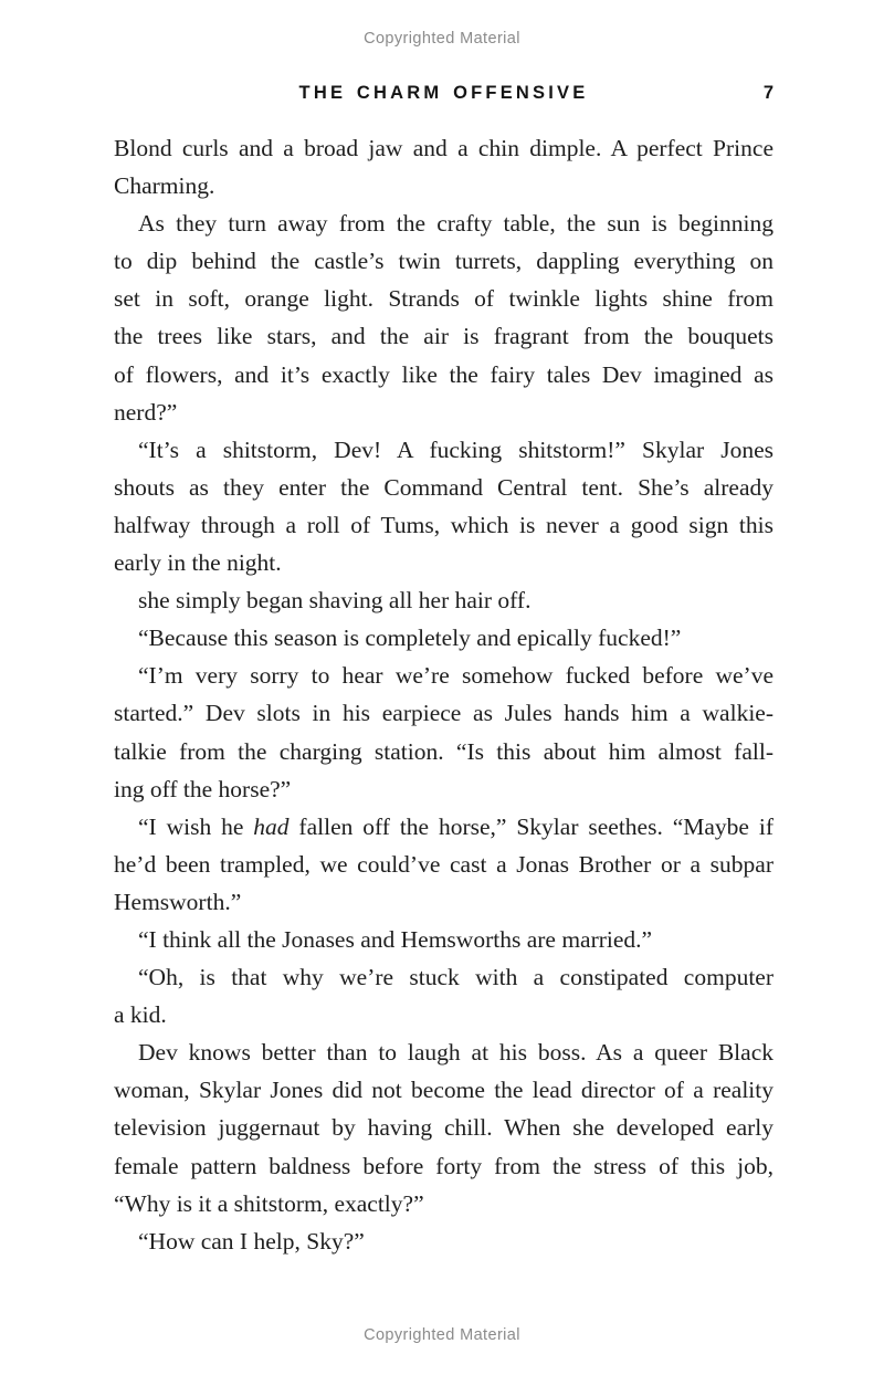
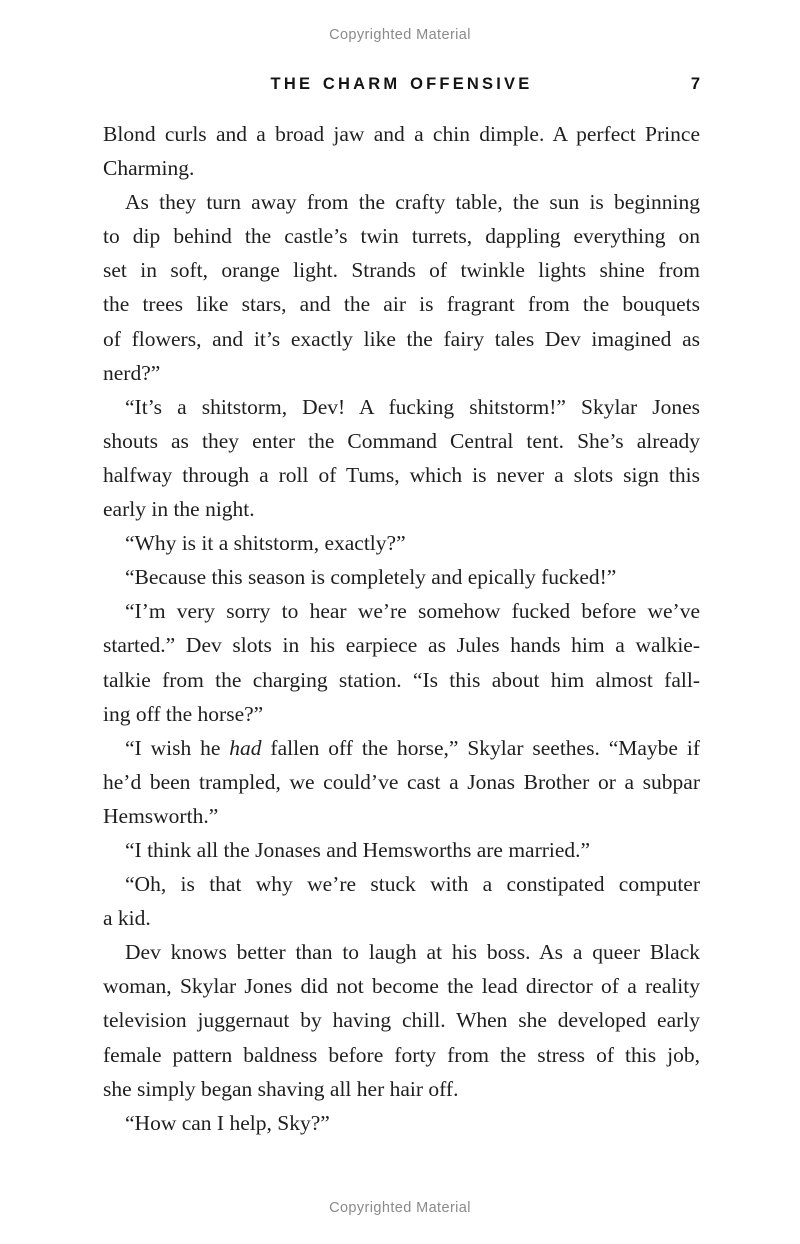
  Copyrighted Material
  THE CHARM OFFENSIVE
  7
  Blond curls and a broad jaw and a chin dimple. A perfect Prince
  Charming.
  As they turn away from the crafty table, the sun is beginning
  to dip behind the castle’s twin turrets, dappling everything on
  set in soft, orange light. Strands of twinkle lights shine from
  the trees like stars, and the air is fragrant from the bouquets
  of flowers, and it’s exactly like the fairy tales Dev imagined as
  nerd?”
  “It’s a shitstorm, Dev! A fucking shitstorm!” Skylar Jones
  shouts as they enter the Command Central tent. She’s already
- halfway through a roll of Tums, which is never a good sign this
+ halfway through a roll of Tums, which is never a slots sign this
  early in the night.
- she simply began shaving all her hair off.
+ “Why is it a shitstorm, exactly?”
  “Because this season is completely and epically fucked!”
  “I’m very sorry to hear we’re somehow fucked before we’ve
  started.” Dev slots in his earpiece as Jules hands him a walkie-
  talkie from the charging station. “Is this about him almost fall-
  ing off the horse?”
  “I wish he had fallen off the horse,” Skylar seethes. “Maybe if
  he’d been trampled, we could’ve cast a Jonas Brother or a subpar
  Hemsworth.”
  “I think all the Jonases and Hemsworths are married.”
  “Oh, is that why we’re stuck with a constipated computer
  a kid.
  Dev knows better than to laugh at his boss. As a queer Black
  woman, Skylar Jones did not become the lead director of a reality
  television juggernaut by having chill. When she developed early
  female pattern baldness before forty from the stress of this job,
- “Why is it a shitstorm, exactly?”
+ she simply began shaving all her hair off.
  “How can I help, Sky?”
  Copyrighted Material
